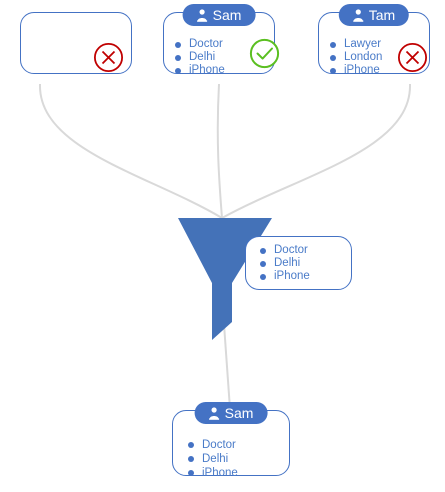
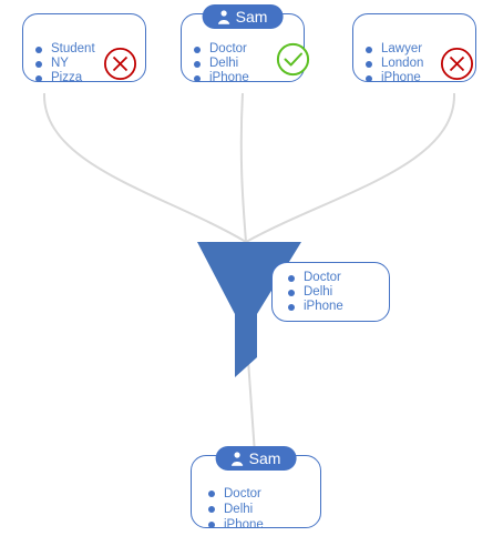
+ Student
+ NY
+ Pizza
  Sam
  Doctor
  Delhi
  iPhone
- Tam
  Lawyer
  London
  iPhone
  Doctor
  Delhi
  iPhone
  Sam
  Doctor
  Delhi
  iPhone
